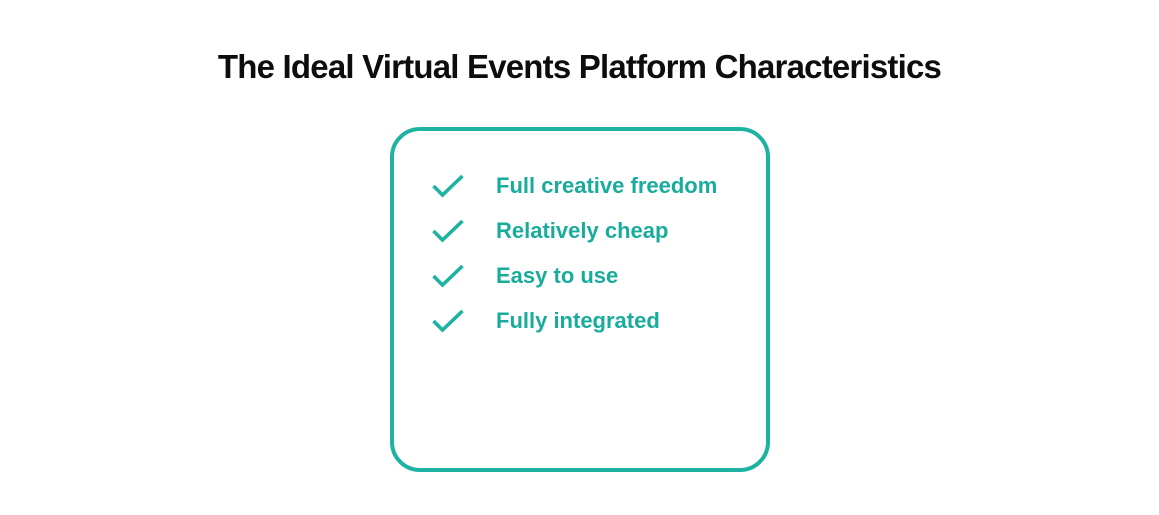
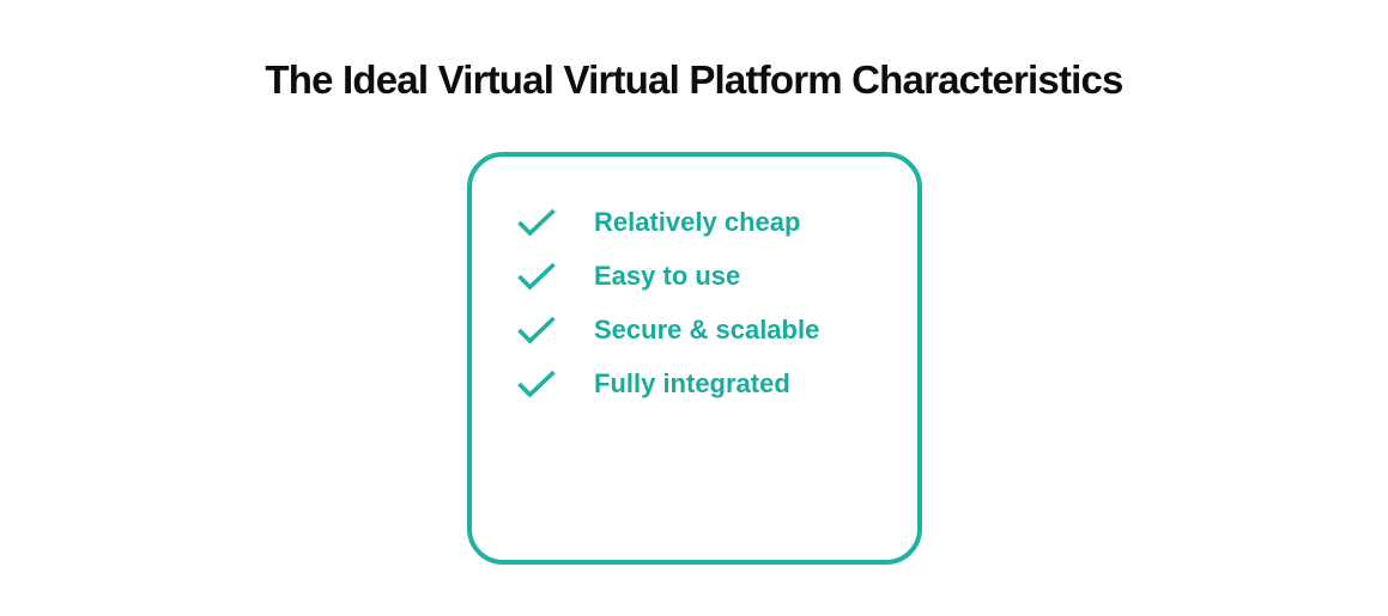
- The Ideal Virtual Events Platform Characteristics
+ The Ideal Virtual Virtual Platform Characteristics
- Full creative freedom
  Relatively cheap
  Easy to use
+ Secure & scalable
  Fully integrated
